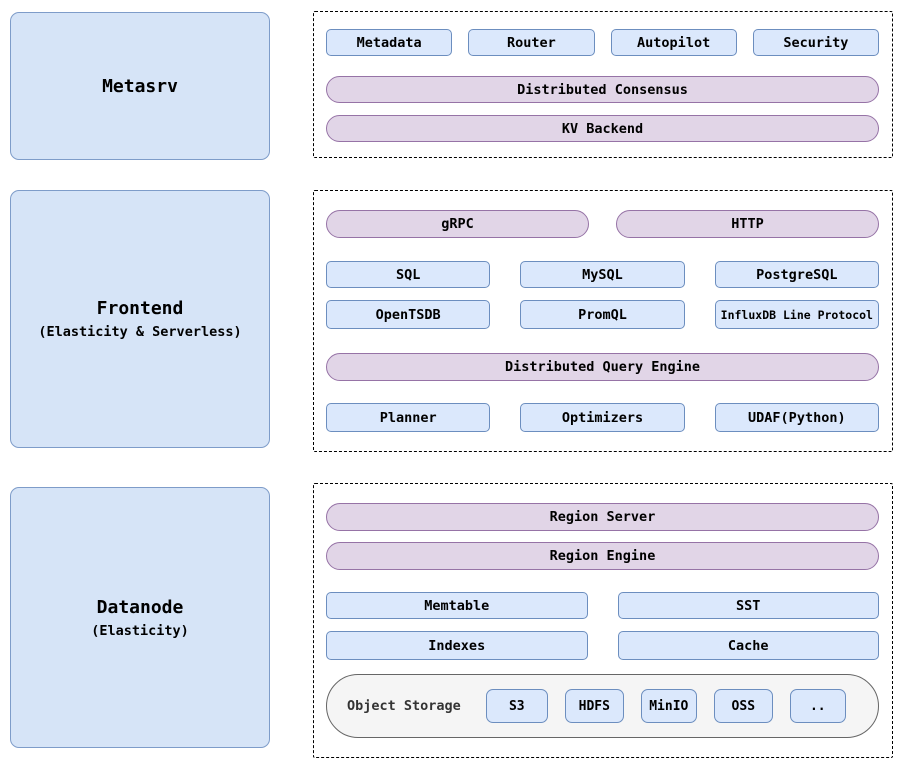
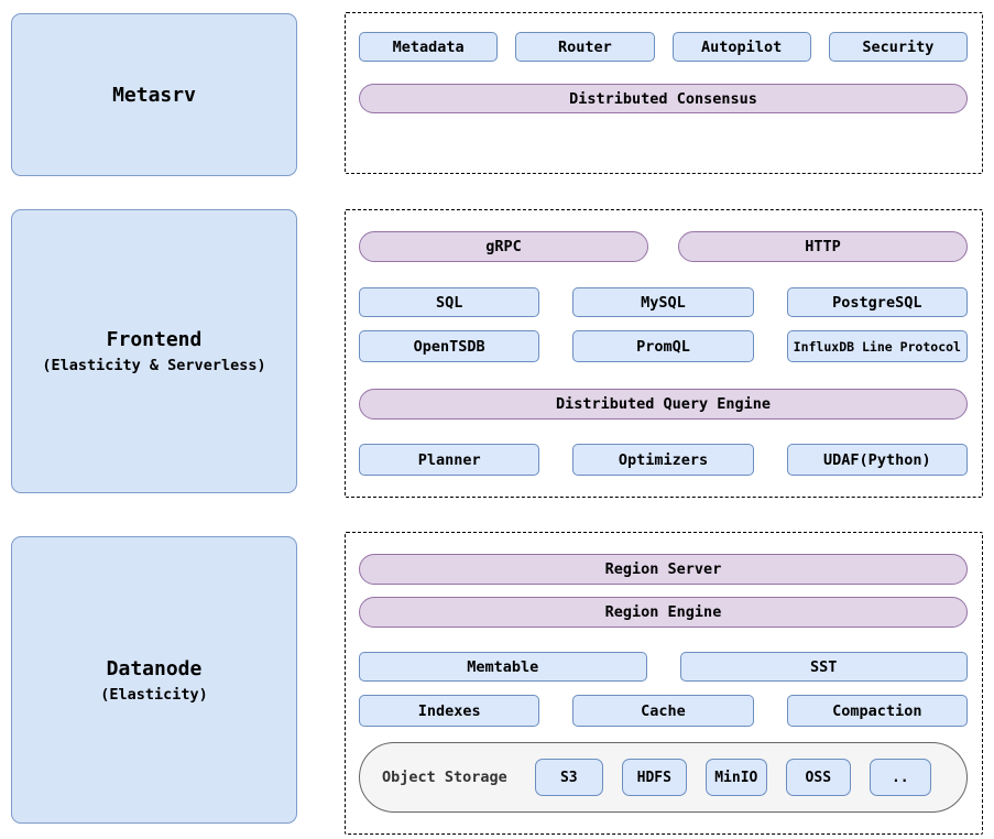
  Metasrv
  Metadata
  Router
  Autopilot
  Security
  Distributed Consensus
- KV Backend
  Frontend
  (Elasticity & Serverless)
  gRPC
  HTTP
  SQL
  MySQL
  PostgreSQL
  OpenTSDB
  PromQL
  InfluxDB Line Protocol
  Distributed Query Engine
  Planner
  Optimizers
  UDAF(Python)
  Datanode
  (Elasticity)
  Region Server
  Region Engine
  Memtable
  SST
  Indexes
  Cache
+ Compaction
  Object Storage
  S3
  HDFS
  MinIO
  OSS
  ..
